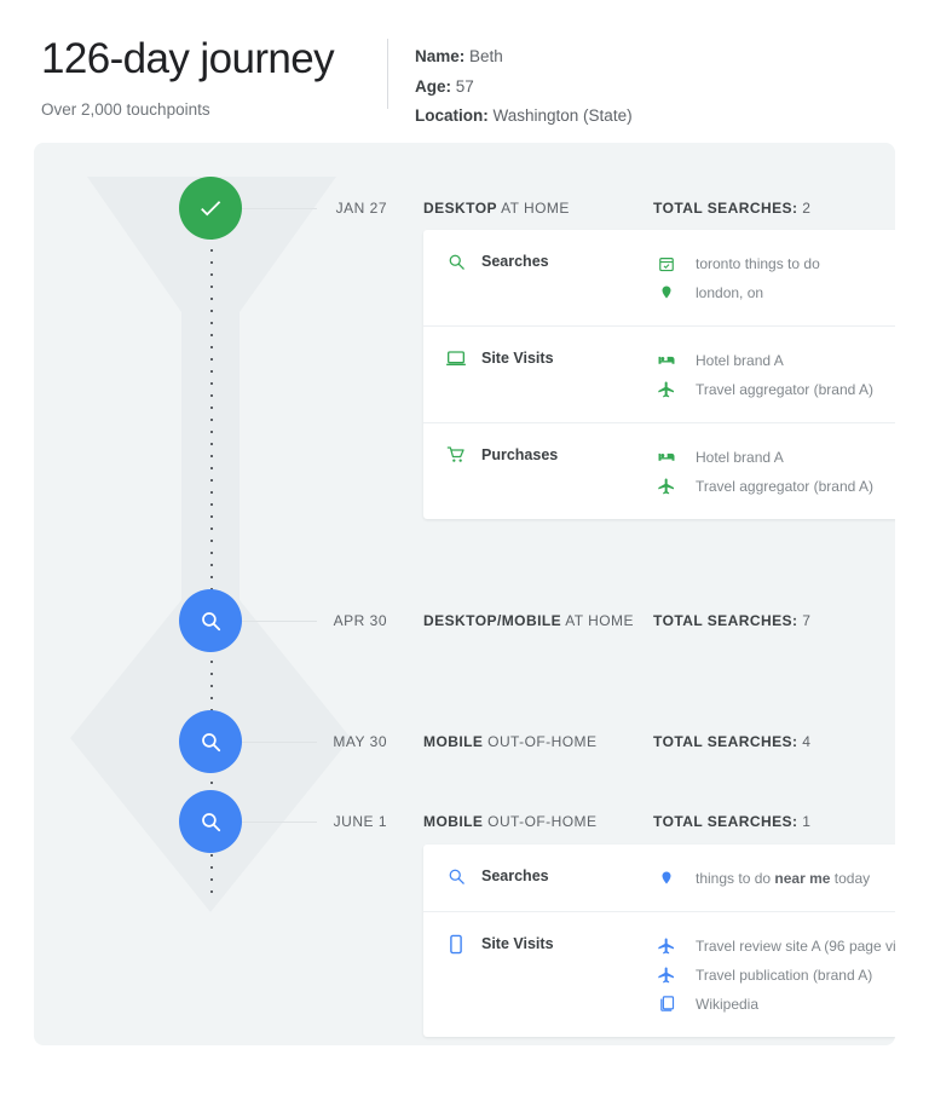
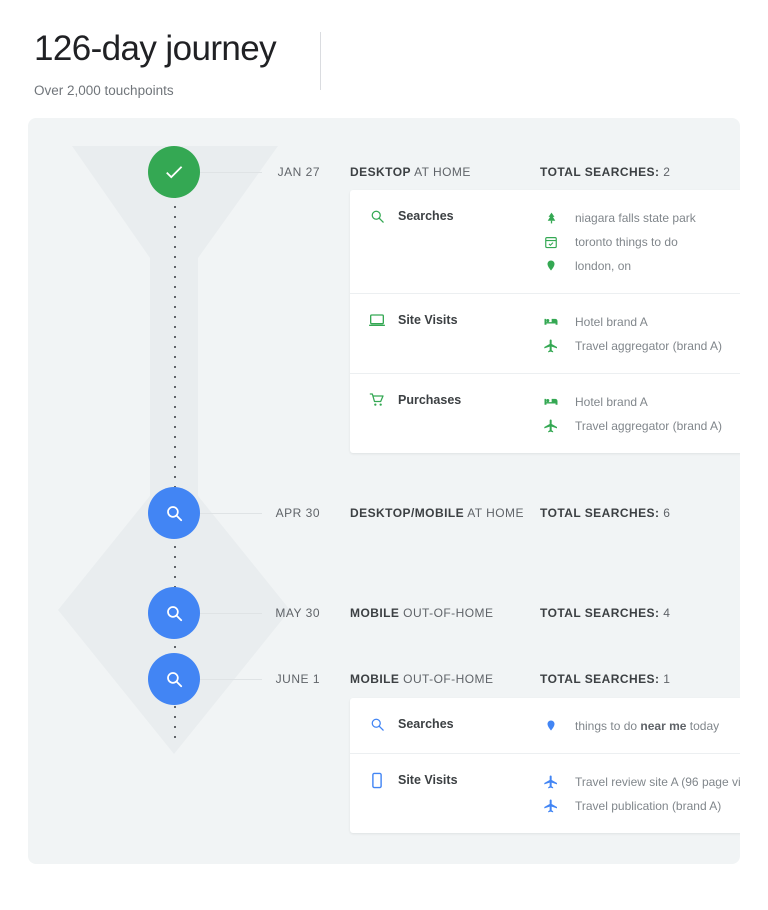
  126-day journey
  Over 2,000 touchpoints
- Name: Beth
- Age: 57
- Location: Washington (State)
  JAN 27
  DESKTOP AT HOME
  TOTAL SEARCHES: 2
  Searches
+ niagara falls state park
  toronto things to do
  london, on
  Site Visits
  Hotel brand A
  Travel aggregator (brand A)
  Purchases
  Hotel brand A
  Travel aggregator (brand A)
  APR 30
  DESKTOP/MOBILE AT HOME
- TOTAL SEARCHES: 7
+ TOTAL SEARCHES: 6
  MAY 30
  MOBILE OUT-OF-HOME
  TOTAL SEARCHES: 4
  JUNE 1
  MOBILE OUT-OF-HOME
  TOTAL SEARCHES: 1
  Searches
  things to do near me today
  Site Visits
  Travel review site A (96 page vi
  Travel publication (brand A)
- Wikipedia
